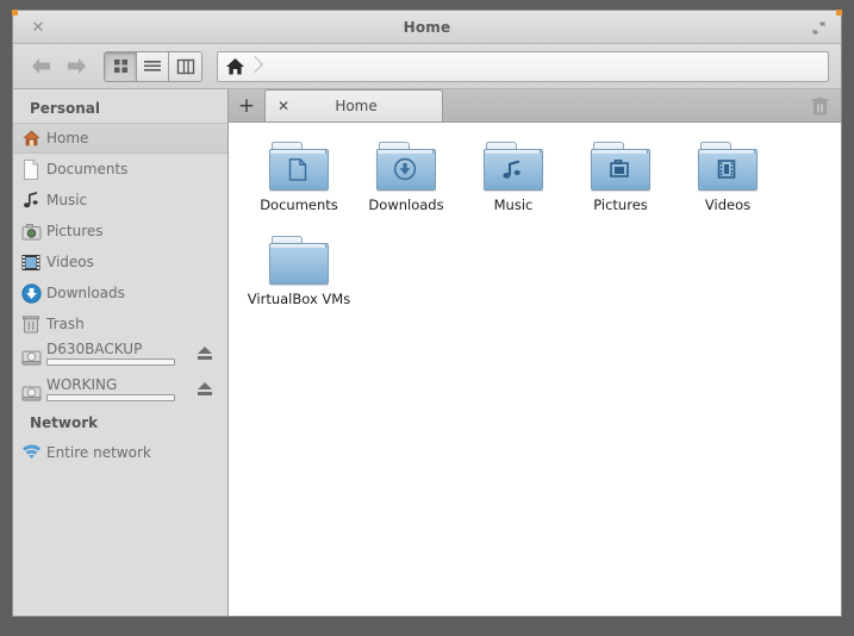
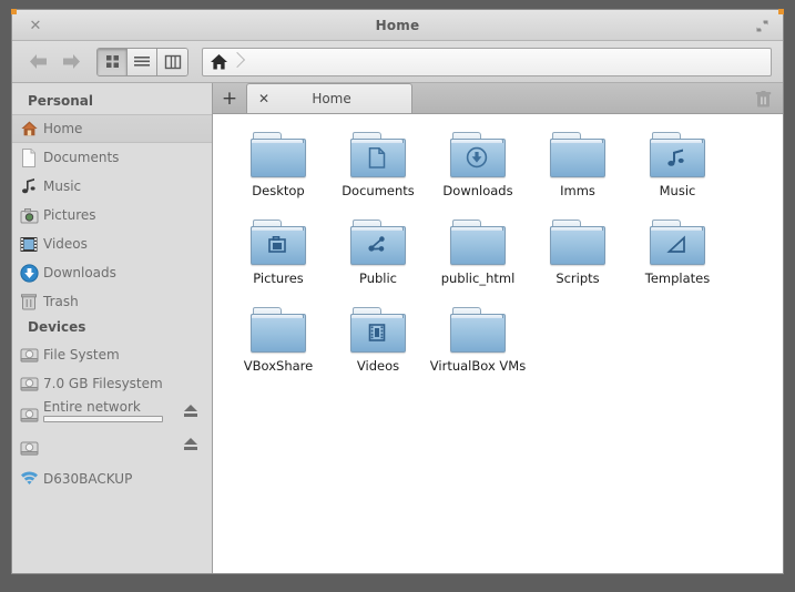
  ✕
  Home
  Personal
  Home
  Documents
  Music
  Pictures
  Videos
  Downloads
  Trash
+ Devices
+ File System
+ 7.0 GB Filesystem
- D630BACKUP
+ Entire network
- WORKING
- Network
- Entire network
+ D630BACKUP
  +
  ✕
  Home
+ Desktop
  Documents
  Downloads
+ Imms
  Music
  Pictures
+ Public
+ public_html
+ Scripts
+ Templates
+ VBoxShare
  Videos
  VirtualBox VMs
